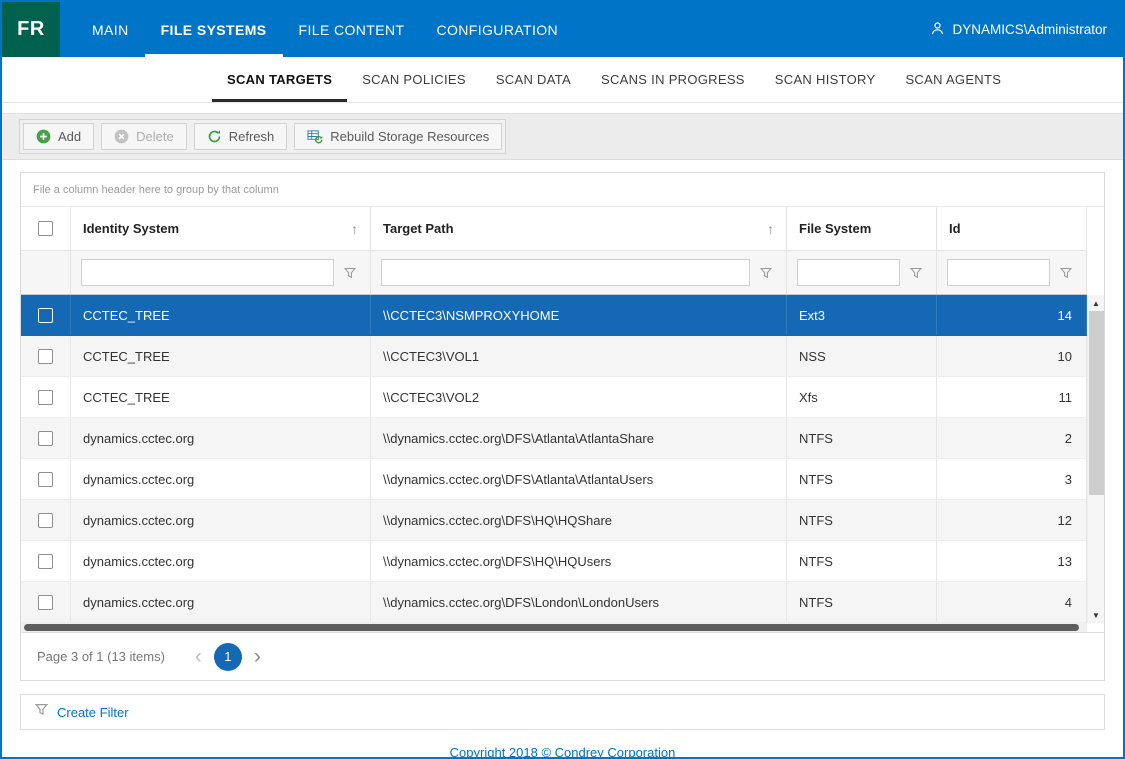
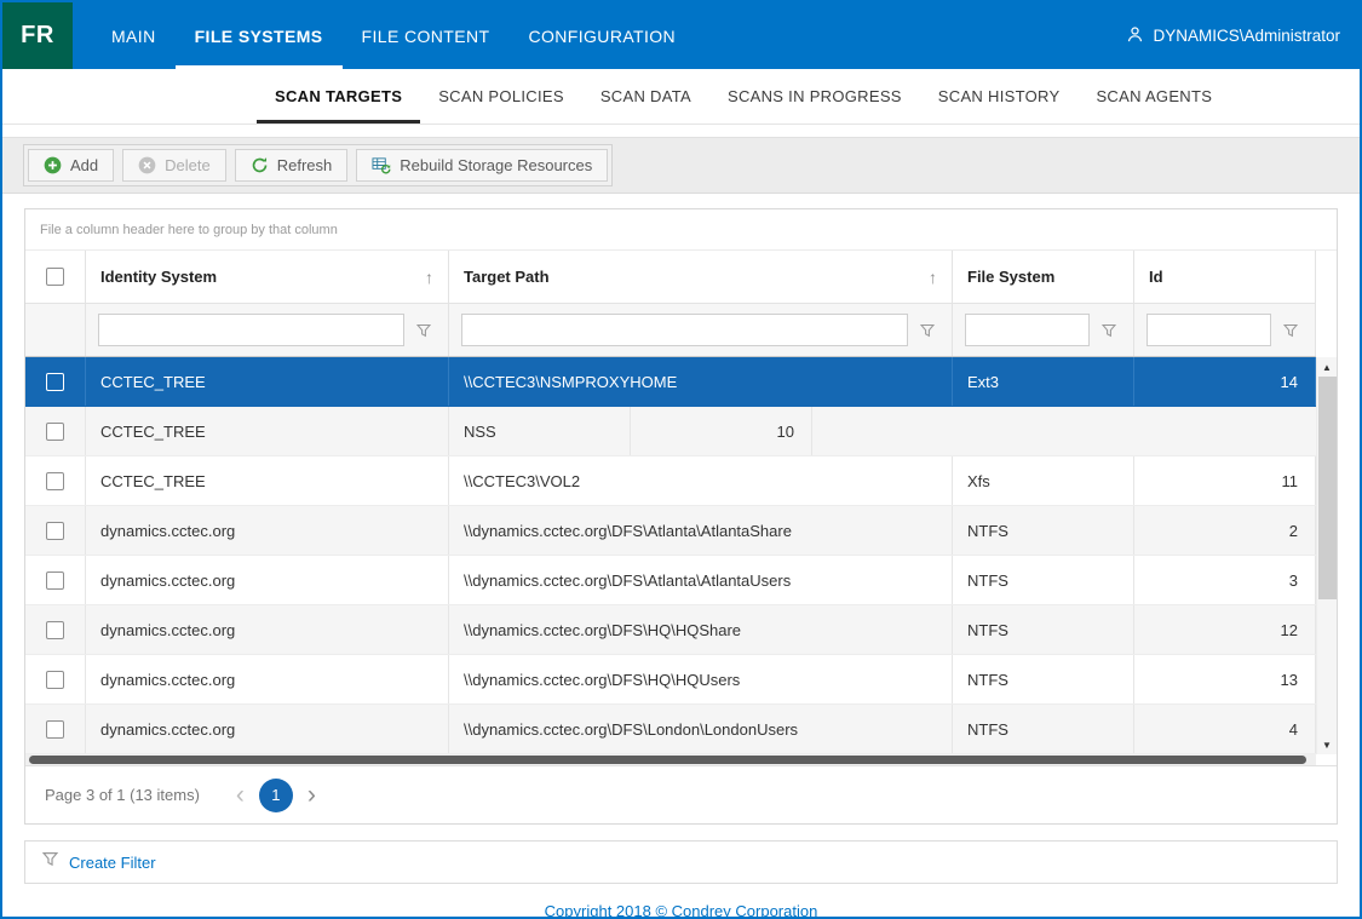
  FR
  MAIN
  FILE SYSTEMS
  FILE CONTENT
  CONFIGURATION
  DYNAMICS\Administrator
  SCAN TARGETS
  SCAN POLICIES
  SCAN DATA
  SCANS IN PROGRESS
  SCAN HISTORY
  SCAN AGENTS
  Add
  Delete
  Refresh
  Rebuild Storage Resources
  File a column header here to group by that column
  Identity System
  ↑
  Target Path
  ↑
  File System
  Id
  CCTEC_TREE
  \\CCTEC3\NSMPROXYHOME
  Ext3
  14
  CCTEC_TREE
- \\CCTEC3\VOL1
  NSS
  10
  CCTEC_TREE
  \\CCTEC3\VOL2
  Xfs
  11
  dynamics.cctec.org
  \\dynamics.cctec.org\DFS\Atlanta\AtlantaShare
  NTFS
  2
  dynamics.cctec.org
  \\dynamics.cctec.org\DFS\Atlanta\AtlantaUsers
  NTFS
  3
  dynamics.cctec.org
  \\dynamics.cctec.org\DFS\HQ\HQShare
  NTFS
  12
  dynamics.cctec.org
  \\dynamics.cctec.org\DFS\HQ\HQUsers
  NTFS
  13
  dynamics.cctec.org
  \\dynamics.cctec.org\DFS\London\LondonUsers
  NTFS
  4
  ▲
  ▼
  Page 3 of 1 (13 items)
  ‹
  1
  ›
  Create Filter
  Copyright 2018 © Condrey Corporation
